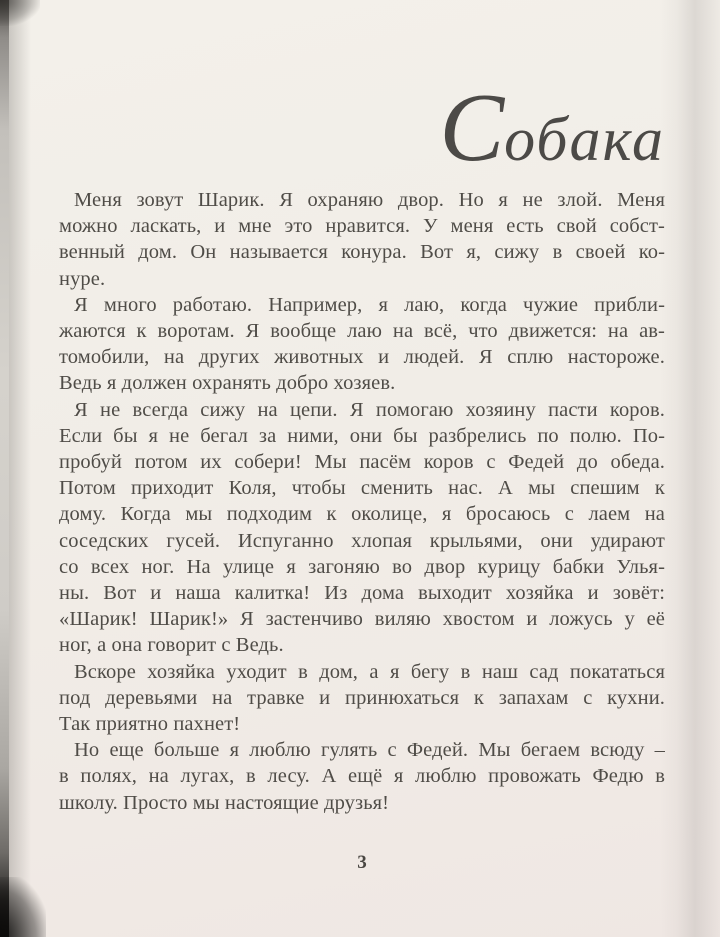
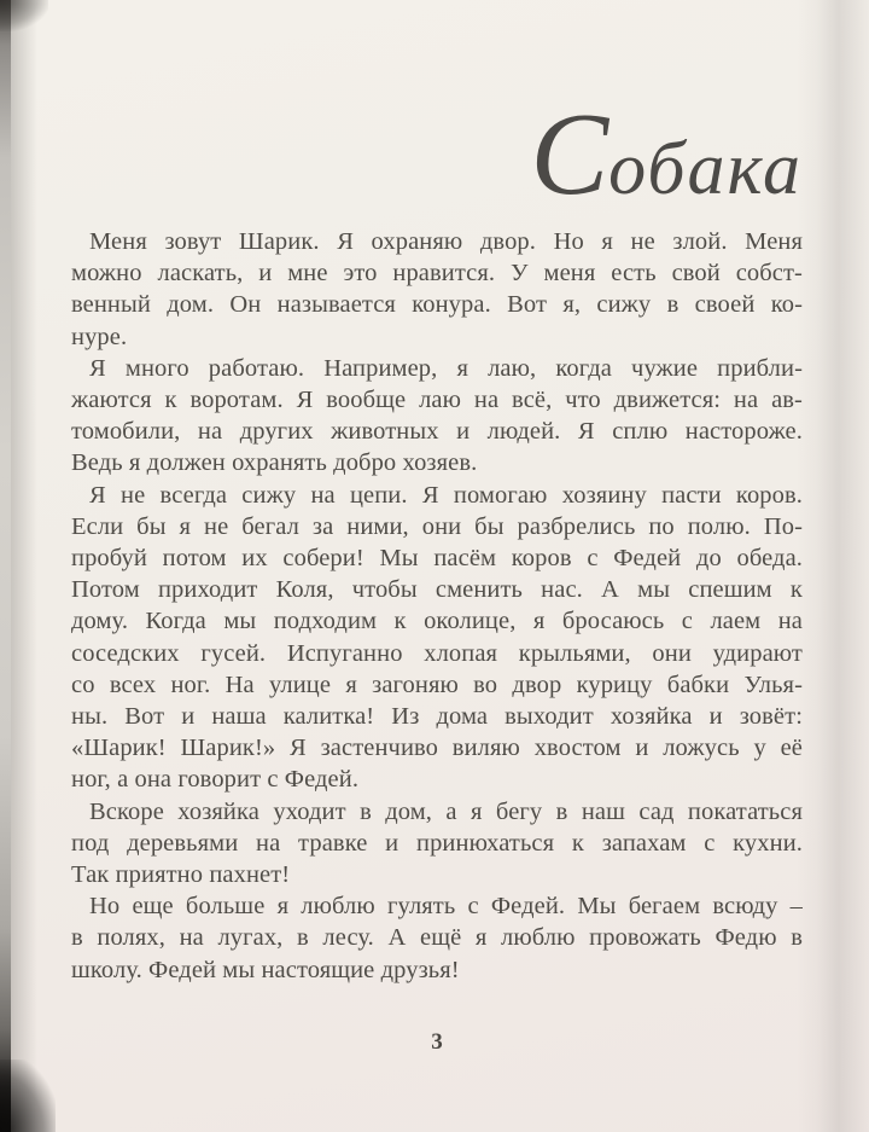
  Собака
  Меня зовут Шарик. Я охраняю двор. Но я не злой. Мен
  можно ласкать, и мне это нравится. У меня есть свой собст
  венный дом. Он называется конура. Вот я, сижу в своей ко
  нуре.
  Я много работаю. Например, я лаю, когда чужие прибли
  жаются к воротам. Я вообще лаю на всё, что движется: на ав
  томобили, на других животных и людей. Я сплю настороже
  Ведь я должен охранять добро хозяев.
  Я не всегда сижу на цепи. Я помогаю хозяину пасти коров
  Если бы я не бегал за ними, они бы разбрелись по полю. По
  пробуй потом их собери! Мы пасём коров с Федей до обеда
  Потом приходит Коля, чтобы сменить нас. А мы спешим
  дому. Когда мы подходим к околице, я бросаюсь с лаем н
  соседских гусей. Испуганно хлопая крыльями, они удираю
  со всех ног. На улице я загоняю во двор курицу бабки Улья
  ны. Вот и наша калитка! Из дома выходит хозяйка и зовёт
  «Шарик! Шарик!» Я застенчиво виляю хвостом и ложусь у е
- ног, а она говорит с Ведь.
+ ног, а она говорит с Федей.
  Вскоре хозяйка уходит в дом, а я бегу в наш сад покататьс
  под деревьями на травке и принюхаться к запахам с кухни
  Так приятно пахнет!
  Но еще больше я люблю гулять с Федей. Мы бегаем всюду
  в полях, на лугах, в лесу. А ещё я люблю провожать Федю
- школу. Просто мы настоящие друзья!
+ школу. Федей мы настоящие друзья!
  3
